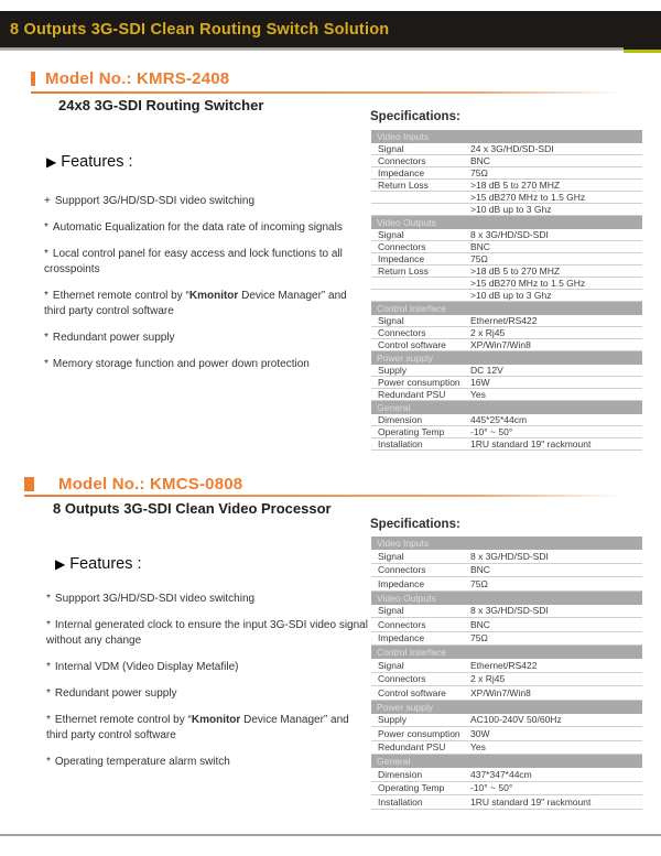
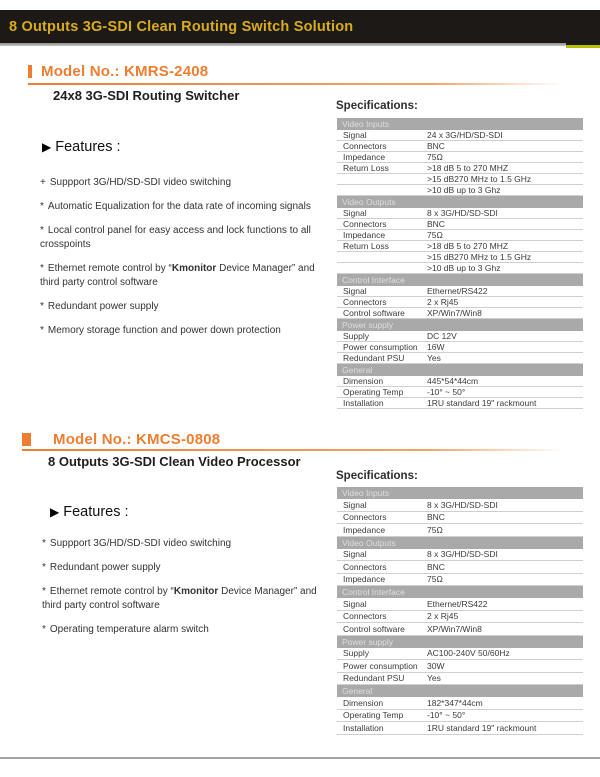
  8 Outputs 3G-SDI Clean Routing Switch Solution
  Model No.: KMRS-2408
  24x8 3G-SDI Routing Switcher
  ▶
  Features :
  + Suppport 3G/HD/SD-SDI video switching
  * Automatic Equalization for the data rate of incoming signals
  * Local control panel for easy access and lock functions to all crosspoints
  * Ethernet remote control by “Kmonitor Device Manager” and third party control software
  * Redundant power supply
  * Memory storage function and power down protection
  Specifications:
  Video Inputs
  Signal
  24 x 3G/HD/SD-SDI
  Connectors
  BNC
  Impedance
  75Ω
  Return Loss
  >18 dB 5 to 270 MHZ
  >15 dB270 MHz to 1.5 GHz
  >10 dB up to 3 Ghz
  Video Outputs
  Signal
  8 x 3G/HD/SD-SDI
  Connectors
  BNC
  Impedance
  75Ω
  Return Loss
  >18 dB 5 to 270 MHZ
  >15 dB270 MHz to 1.5 GHz
  >10 dB up to 3 Ghz
  Control Interface
  Signal
  Ethernet/RS422
  Connectors
  2 x Rj45
  Control software
  XP/Win7/Win8
  Power supply
  Supply
  DC 12V
  Power consumption
  16W
  Redundant PSU
  Yes
  General
  Dimension
- 445*25*44cm
+ 445*54*44cm
  Operating Temp
  -10° ~ 50°
  Installation
  1RU standard 19" rackmount
  Model No.: KMCS-0808
  8 Outputs 3G-SDI Clean Video Processor
  ▶
  Features :
  * Suppport 3G/HD/SD-SDI video switching
- * Internal generated clock to ensure the input 3G-SDI video signal without any change
- * Internal VDM (Video Display Metafile)
  * Redundant power supply
  * Ethernet remote control by “Kmonitor Device Manager” and third party control software
  * Operating temperature alarm switch
  Specifications:
  Video Inputs
  Signal
  8 x 3G/HD/SD-SDI
  Connectors
  BNC
  Impedance
  75Ω
  Video Outputs
  Signal
  8 x 3G/HD/SD-SDI
  Connectors
  BNC
  Impedance
  75Ω
  Control Interface
  Signal
  Ethernet/RS422
  Connectors
  2 x Rj45
  Control software
  XP/Win7/Win8
  Power supply
  Supply
  AC100-240V 50/60Hz
  Power consumption
  30W
  Redundant PSU
  Yes
  General
  Dimension
- 437*347*44cm
+ 182*347*44cm
  Operating Temp
  -10° ~ 50°
  Installation
  1RU standard 19" rackmount
